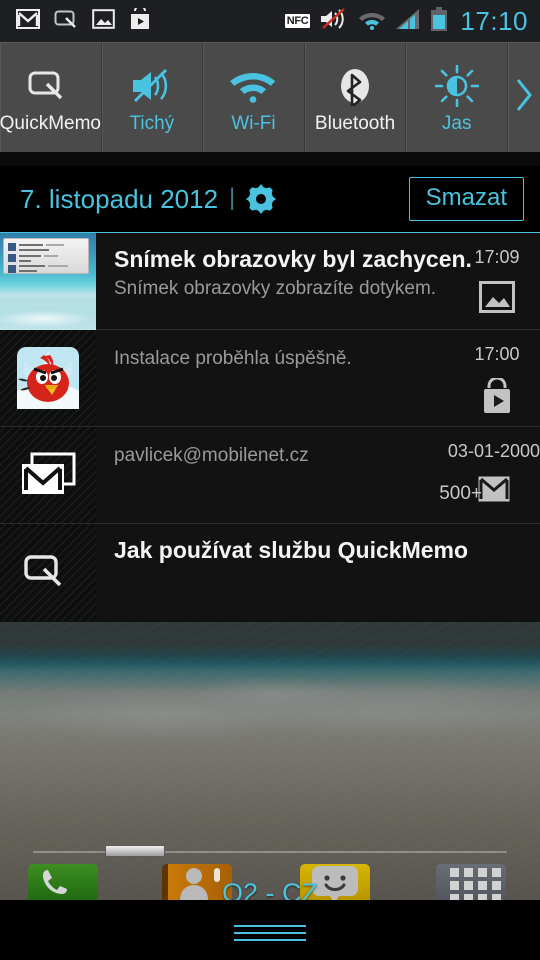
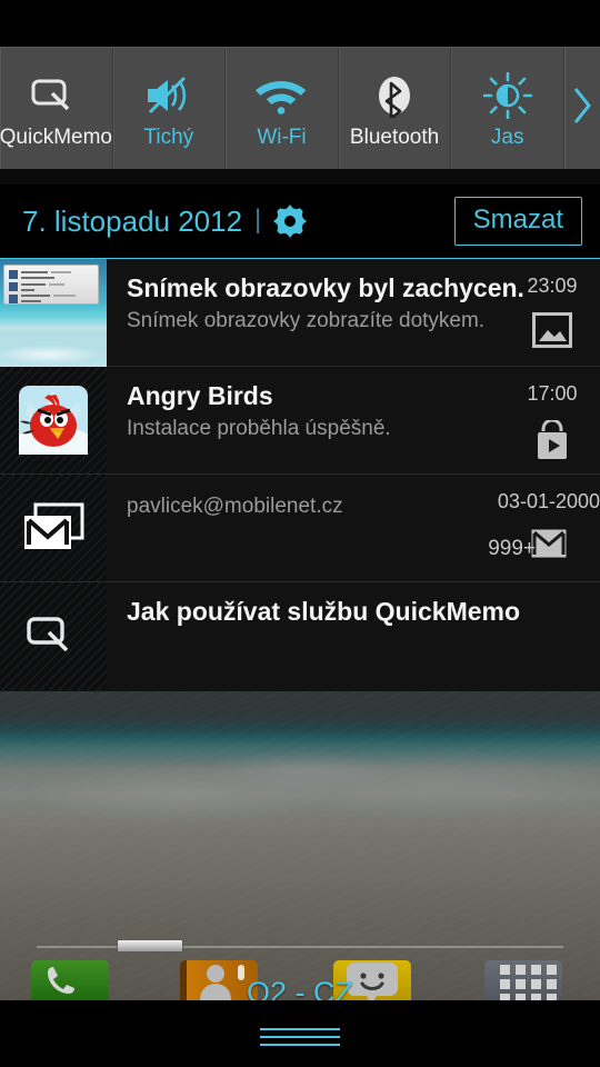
  O2 - CZ
- NFC
- 17:10
  QuickMemo
  Tichý
  Wi-Fi
  Bluetooth
  Jas
  7. listopadu 2012
  |
  Smazat
  Snímek obrazovky byl zachyce
  Snímek obrazovky zobrazíte dotykem.
- 17:09
+ 23:09
+ Angry Birds
  Instalace proběhla úspěšně.
  17:00
  pavlicek@mobilenet.cz
  03-01-2000
- 500+
+ 999+
  Jak používat službu QuickMem
